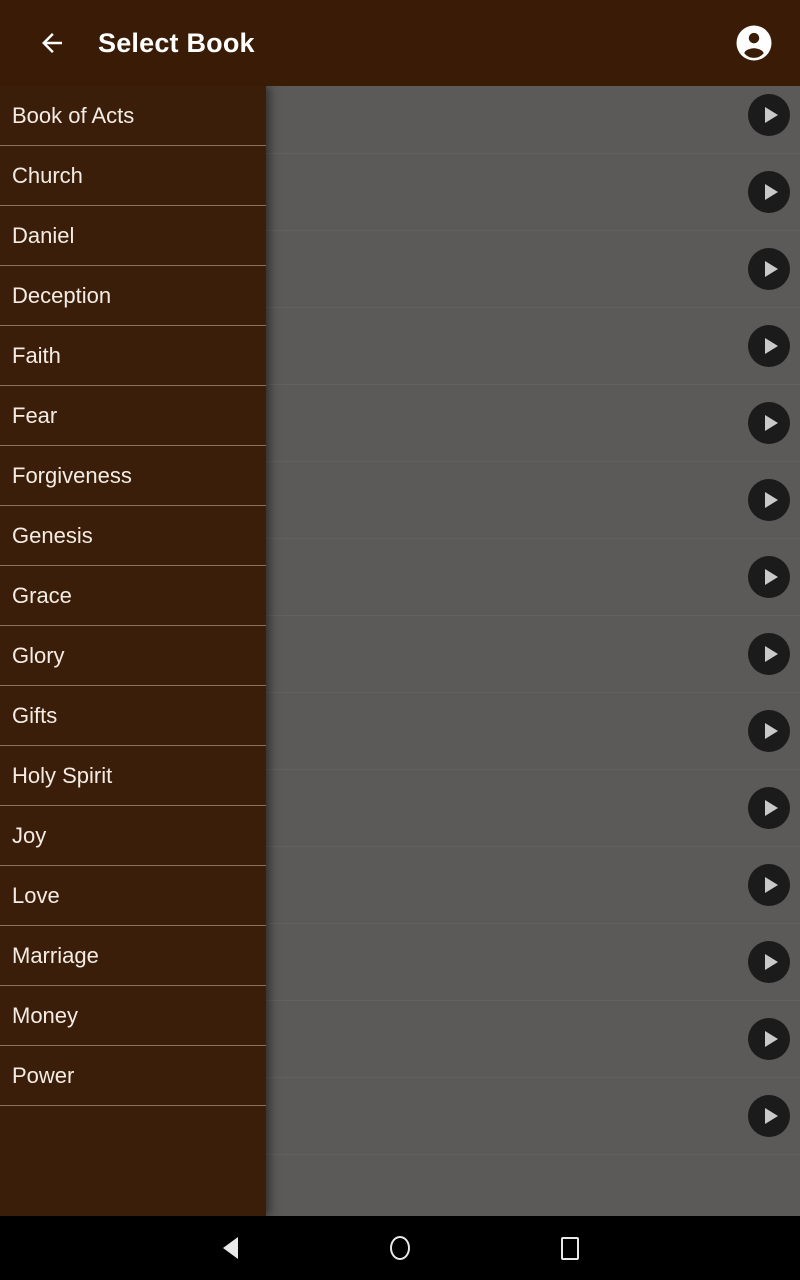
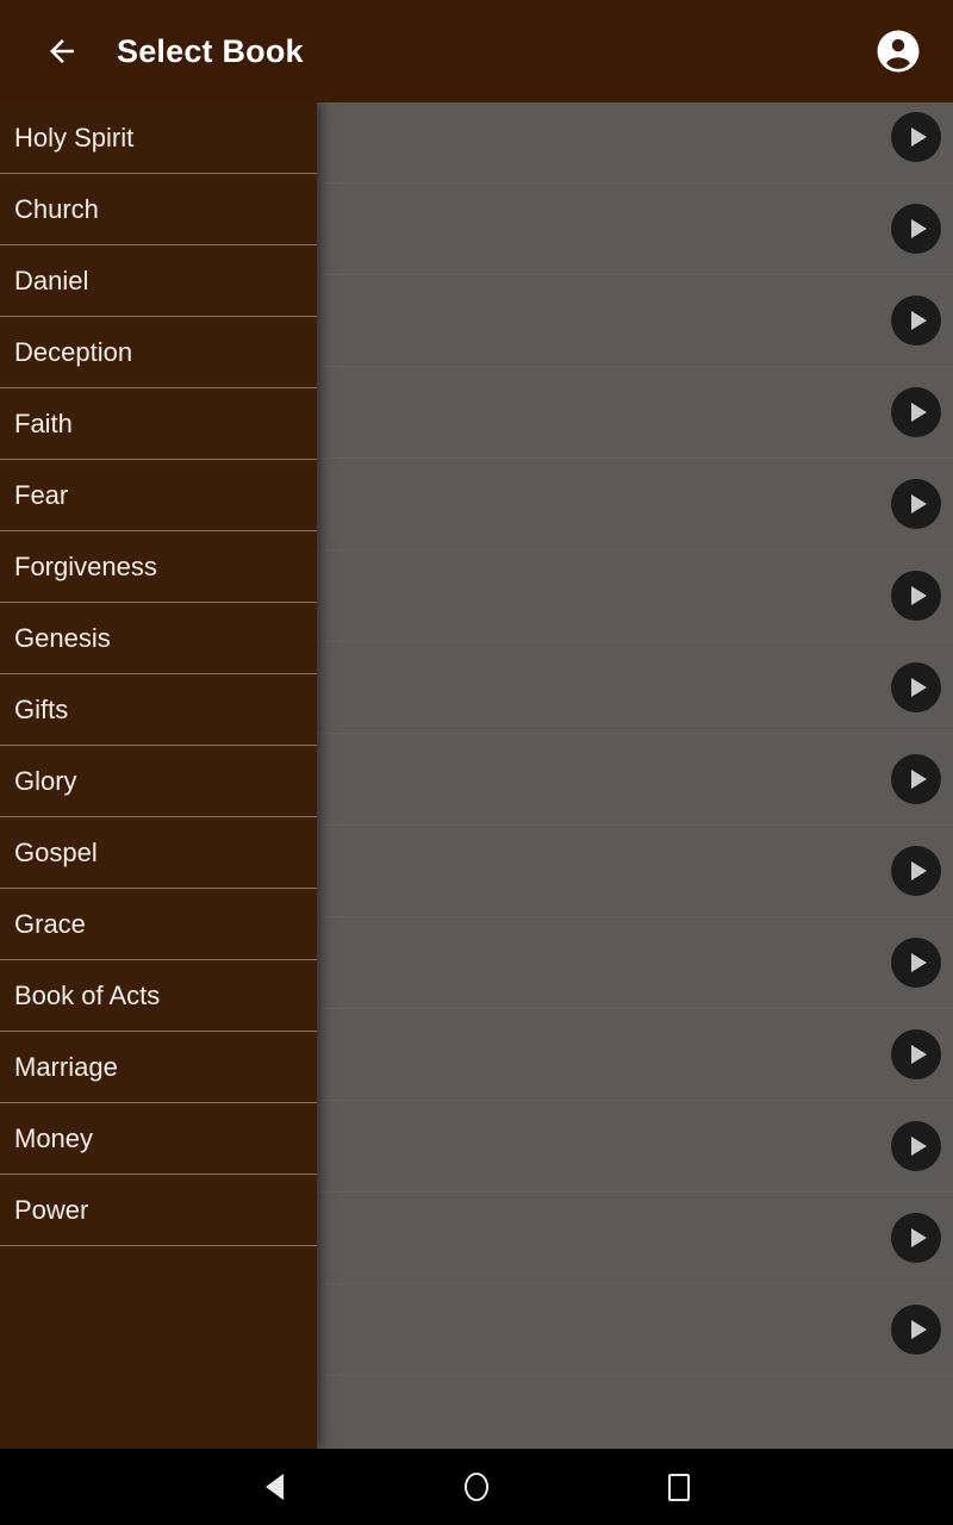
- Book of Acts
+ Holy Spirit
  Church
  Daniel
  Deception
  Faith
  Fear
  Forgiveness
  Genesis
- Grace
+ Gifts
  Glory
+ Gospel
- Gifts
+ Grace
- Holy Spirit
+ Book of Acts
- Joy
- Love
  Marriage
  Money
  Power
  Select Book
